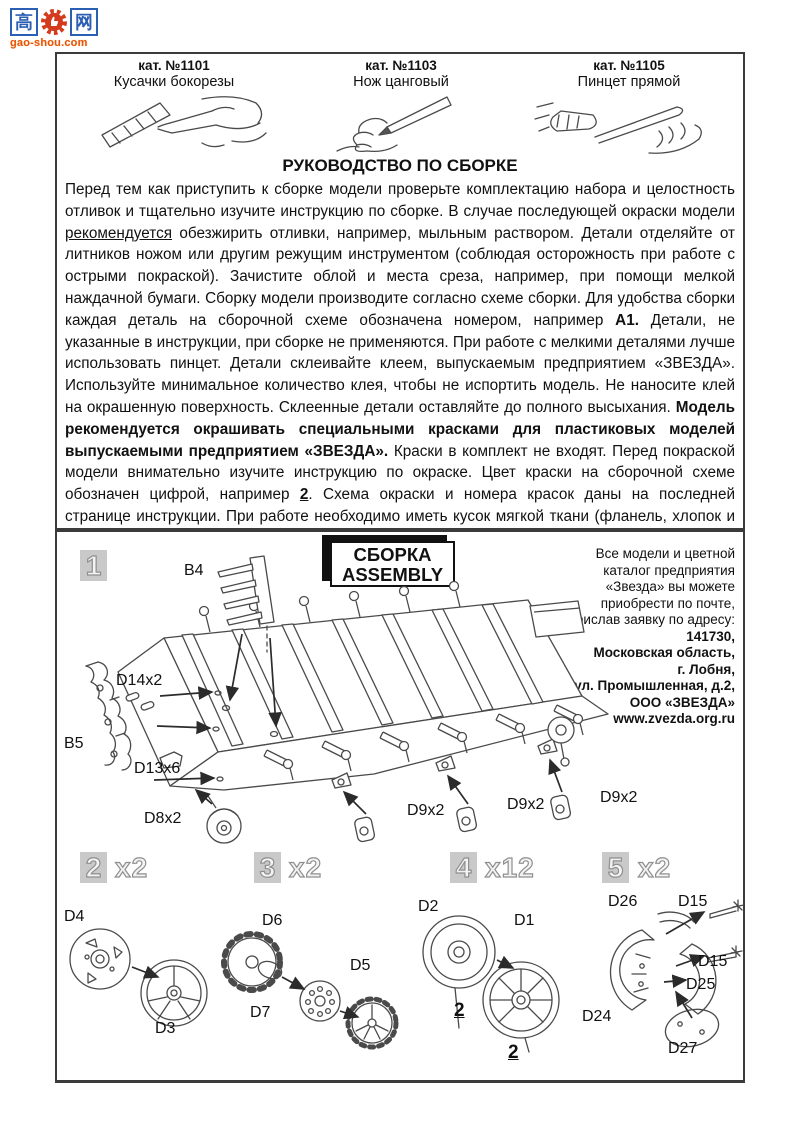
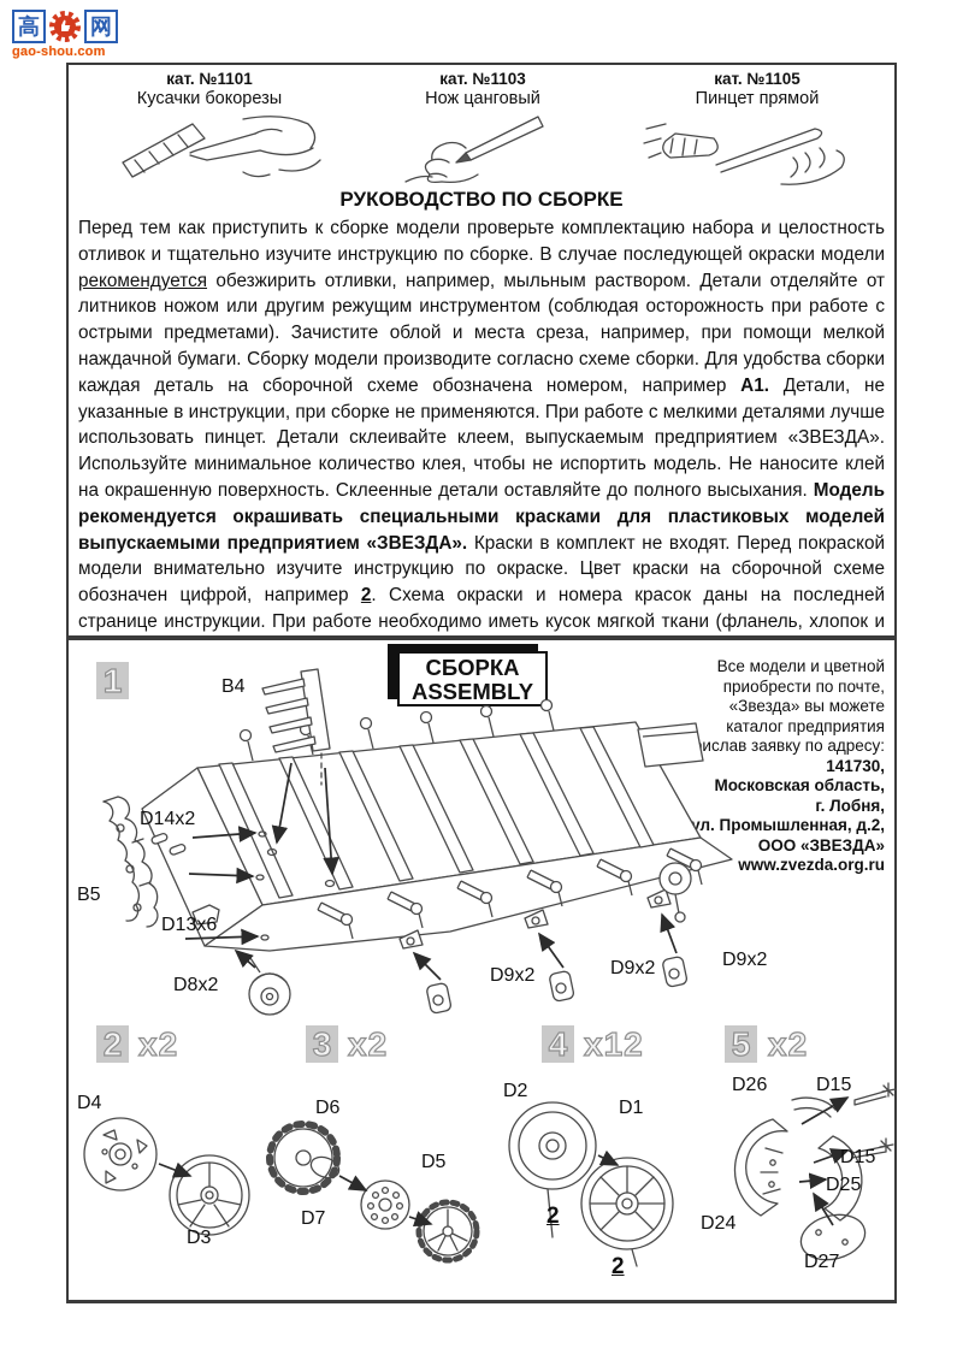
  高
  网
  gao-shou.com
  кат. №1101
  Кусачки бокорезы
  кат. №1103
  Нож цанговый
  кат. №1105
  Пинцет прямой
  РУКОВОДСТВО ПО СБОРКЕ
- Перед тем как приступить к сборке модели проверьте комплектацию набора и целостность отливок и тщательно изучите инструкцию по сборке. В случае последующей окраски модели рекомендуется обезжирить отливки, например, мыльным раствором. Детали отделяйте от литников ножом или другим режущим инструментом (соблюдая осторожность при работе с острыми покраской). Зачистите облой и места среза, например, при помощи мелкой наждачной бумаги. Сборку модели производите согласно схеме сборки. Для удобства сборки каждая деталь на сборочной схеме обозначена номером, например А1. Детали, не указанные в инструкции, при сборке не применяются. При работе с мелкими деталями лучше использовать пинцет. Детали склеивайте клеем, выпускаемым предприятием «ЗВЕЗДА». Используйте минимальное количество клея, чтобы не испортить модель. Не наносите клей на окрашенную поверхность. Склеенные детали оставляйте до полного высыхания. Модель рекомендуется окрашивать специальными красками для пластиковых моделей выпускаемыми предприятием «ЗВЕЗДА». Краски в комплект не входят. Перед покраской модели внимательно изучите инструкцию по окраске. Цвет краски на сборочной схеме обозначен цифрой, например 2. Схема окраски и номера красок даны на последней странице инструкции. При работе необходимо иметь кусок мягкой ткани (фланель, хлопок и
+ Перед тем как приступить к сборке модели проверьте комплектацию набора и целостность отливок и тщательно изучите инструкцию по сборке. В случае последующей окраски модели рекомендуется обезжирить отливки, например, мыльным раствором. Детали отделяйте от литников ножом или другим режущим инструментом (соблюдая осторожность при работе с острыми предметами). Зачистите облой и места среза, например, при помощи мелкой наждачной бумаги. Сборку модели производите согласно схеме сборки. Для удобства сборки каждая деталь на сборочной схеме обозначена номером, например А1. Детали, не указанные в инструкции, при сборке не применяются. При работе с мелкими деталями лучше использовать пинцет. Детали склеивайте клеем, выпускаемым предприятием «ЗВЕЗДА». Используйте минимальное количество клея, чтобы не испортить модель. Не наносите клей на окрашенную поверхность. Склеенные детали оставляйте до полного высыхания. Модель рекомендуется окрашивать специальными красками для пластиковых моделей выпускаемыми предприятием «ЗВЕЗДА». Краски в комплект не входят. Перед покраской модели внимательно изучите инструкцию по окраске. Цвет краски на сборочной схеме обозначен цифрой, например 2. Схема окраски и номера красок даны на последней странице инструкции. При работе необходимо иметь кусок мягкой ткани (фланель, хлопок и
  1
  СБОРКА
  ASSEMBLY
  Все модели и цветной
- каталог предприятия
+ приобрести по почте,
  «Звезда» вы можете
- приобрести по почте,
+ каталог предприятия
  ислав заявку по адресу:
  141730,
  Московская область,
  г. Лобня,
  ул. Промышленная, д.2,
  ООО «ЗВЕЗДА»
  www.zvezda.org.ru
  B4
  B5
  D14x2
  D13x6
  D8x2
  D9x2
  D9x2
  D9x2
  2
  x2
  3
  x2
  4
  x12
  5
  x2
  D4
  D3
  D6
  D7
  D5
  D2
  D1
  2
  2
  D26
  D15
  D15
  D25
  D24
  D27
